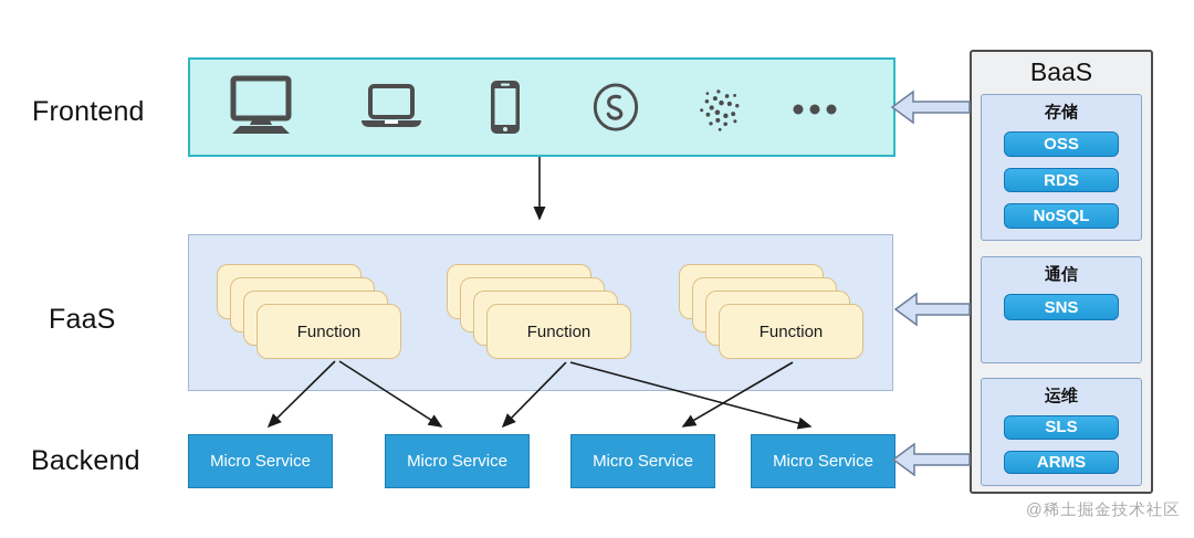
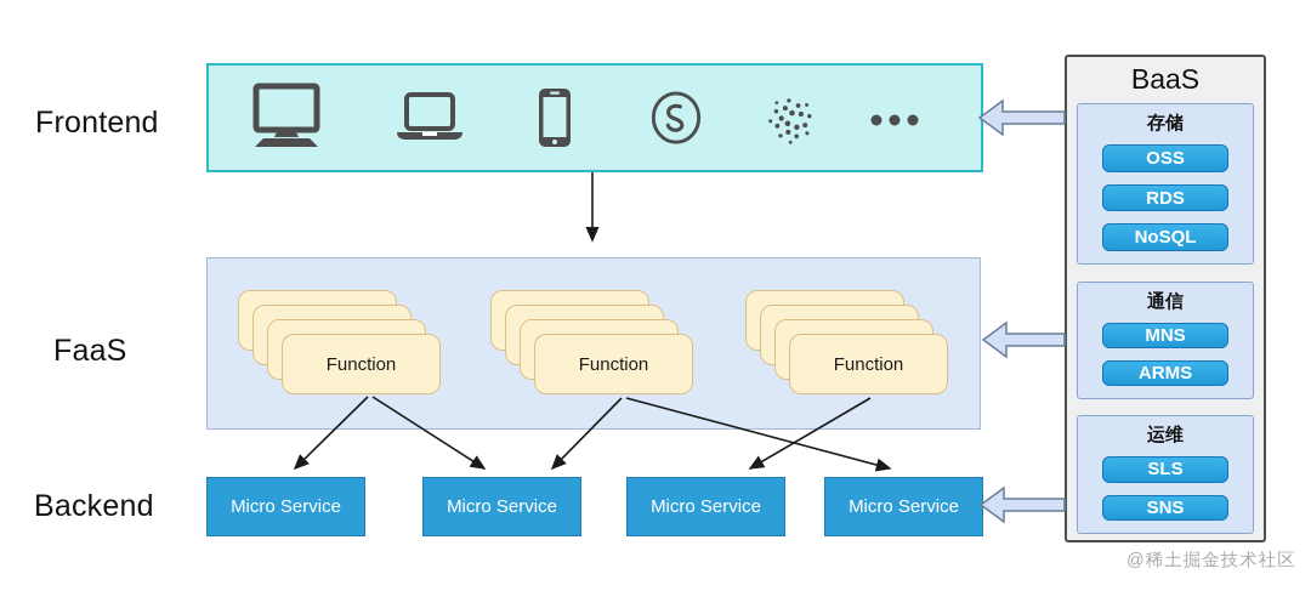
  Frontend
  FaaS
  Backend
  Function
  Function
  Function
  Micro Service
  Micro Service
  Micro Service
  Micro Service
  BaaS
  存储
  OSS
  RDS
  NoSQL
  通信
+ MNS
- SNS
+ ARMS
  运维
  SLS
- ARMS
+ SNS
  @稀土掘金技术社区
